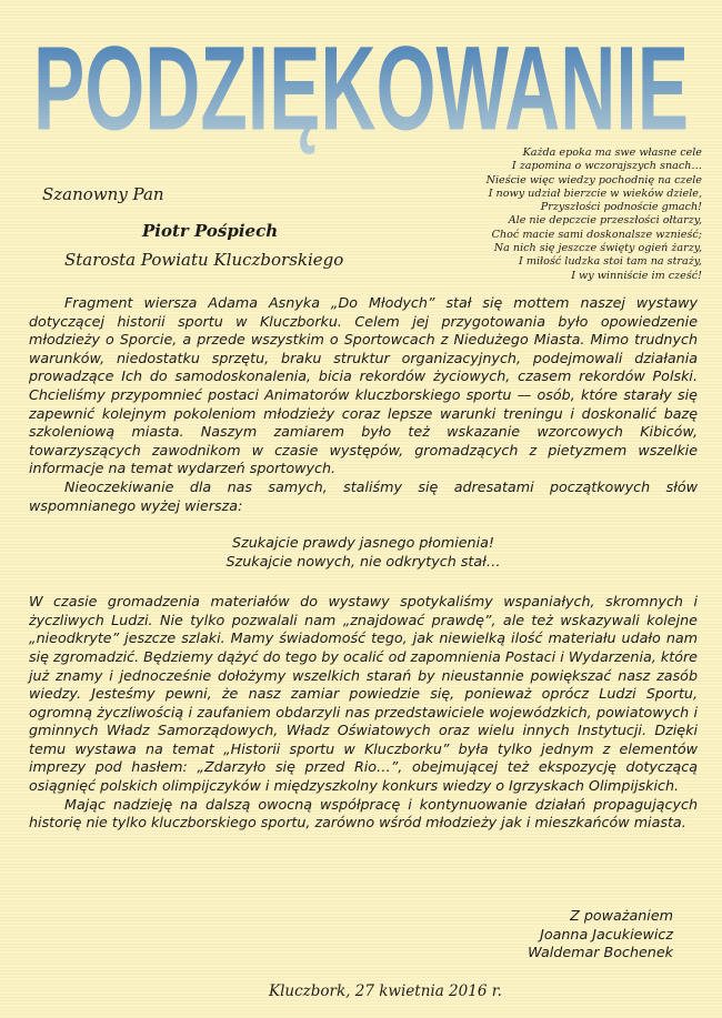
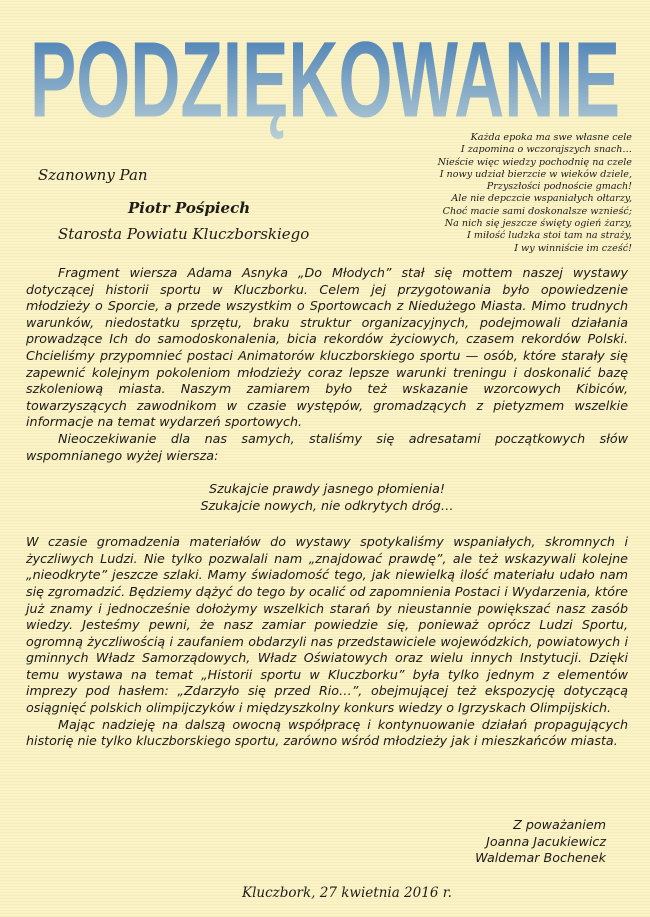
  PODZIĘKOWANIE
  Szanowny Pan
  Piotr Pośpiech
  Starosta Powiatu Kluczborskiego
  Każda epoka ma swe własne cele
  I zapomina o wczorajszych snach…
  Nieście więc wiedzy pochodnię na czele
  I nowy udział bierzcie w wieków dziele,
  Przyszłości podnoście gmach!
- Ale nie depczcie przeszłości ołtarzy,
+ Ale nie depczcie wspaniałych ołtarzy,
  Choć macie sami doskonalsze wznieść;
  Na nich się jeszcze święty ogień żarzy,
  I miłość ludzka stoi tam na straży,
  I wy winniście im cześć!
  Fragment wiersza Adama Asnyka „Do Młodych” stał się mottem naszej wystawy dotyczącej historii sportu w Kluczborku. Celem jej przygotowania było opowiedzenie młodzieży o Sporcie, a przede wszystkim o Sportowcach z Niedużego Miasta. Mimo trudnych warunków, niedostatku sprzętu, braku struktur organizacyjnych, podejmowali działania prowadzące Ich do samodoskonalenia, bicia rekordów życiowych, czasem rekordów Polski. Chcieliśmy przypomnieć postaci Animatorów kluczborskiego sportu — osób, które starały się zapewnić kolejnym pokoleniom młodzieży coraz lepsze warunki treningu i doskonalić bazę szkoleniową miasta. Naszym zamiarem było też wskazanie wzorcowych Kibiców, towarzyszących zawodnikom w czasie występów, gromadzących z pietyzmem wszelkie informacje na temat wydarzeń sportowych.
  Nieoczekiwanie dla nas samych, staliśmy się adresatami początkowych słów wspomnianego wyżej wiersza:
  Szukajcie prawdy jasnego płomienia!
- Szukajcie nowych, nie odkrytych stał…
+ Szukajcie nowych, nie odkrytych dróg…
  W czasie gromadzenia materiałów do wystawy spotykaliśmy wspaniałych, skromnych i życzliwych Ludzi. Nie tylko pozwalali nam „znajdować prawdę”, ale też wskazywali kolejne „nieodkryte” jeszcze szlaki. Mamy świadomość tego, jak niewielką ilość materiału udało nam się zgromadzić. Będziemy dążyć do tego by ocalić od zapomnienia Postaci i Wydarzenia, które już znamy i jednocześnie dołożymy wszelkich starań by nieustannie powiększać nasz zasób wiedzy. Jesteśmy pewni, że nasz zamiar powiedzie się, ponieważ oprócz Ludzi Sportu, ogromną życzliwością i zaufaniem obdarzyli nas przedstawiciele wojewódzkich, powiatowych i gminnych Władz Samorządowych, Władz Oświatowych oraz wielu innych Instytucji. Dzięki temu wystawa na temat „Historii sportu w Kluczborku” była tylko jednym z elementów imprezy pod hasłem: „Zdarzyło się przed Rio…”, obejmującej też ekspozycję dotyczącą osiągnięć polskich olimpijczyków i międzyszkolny konkurs wiedzy o Igrzyskach Olimpijskich.
  Mając nadzieję na dalszą owocną współpracę i kontynuowanie działań propagujących historię nie tylko kluczborskiego sportu, zarówno wśród młodzieży jak i mieszkańców miasta.
  Z poważaniem
  Joanna Jacukiewicz
  Waldemar Bochenek
  Kluczbork, 27 kwietnia 2016 r.
